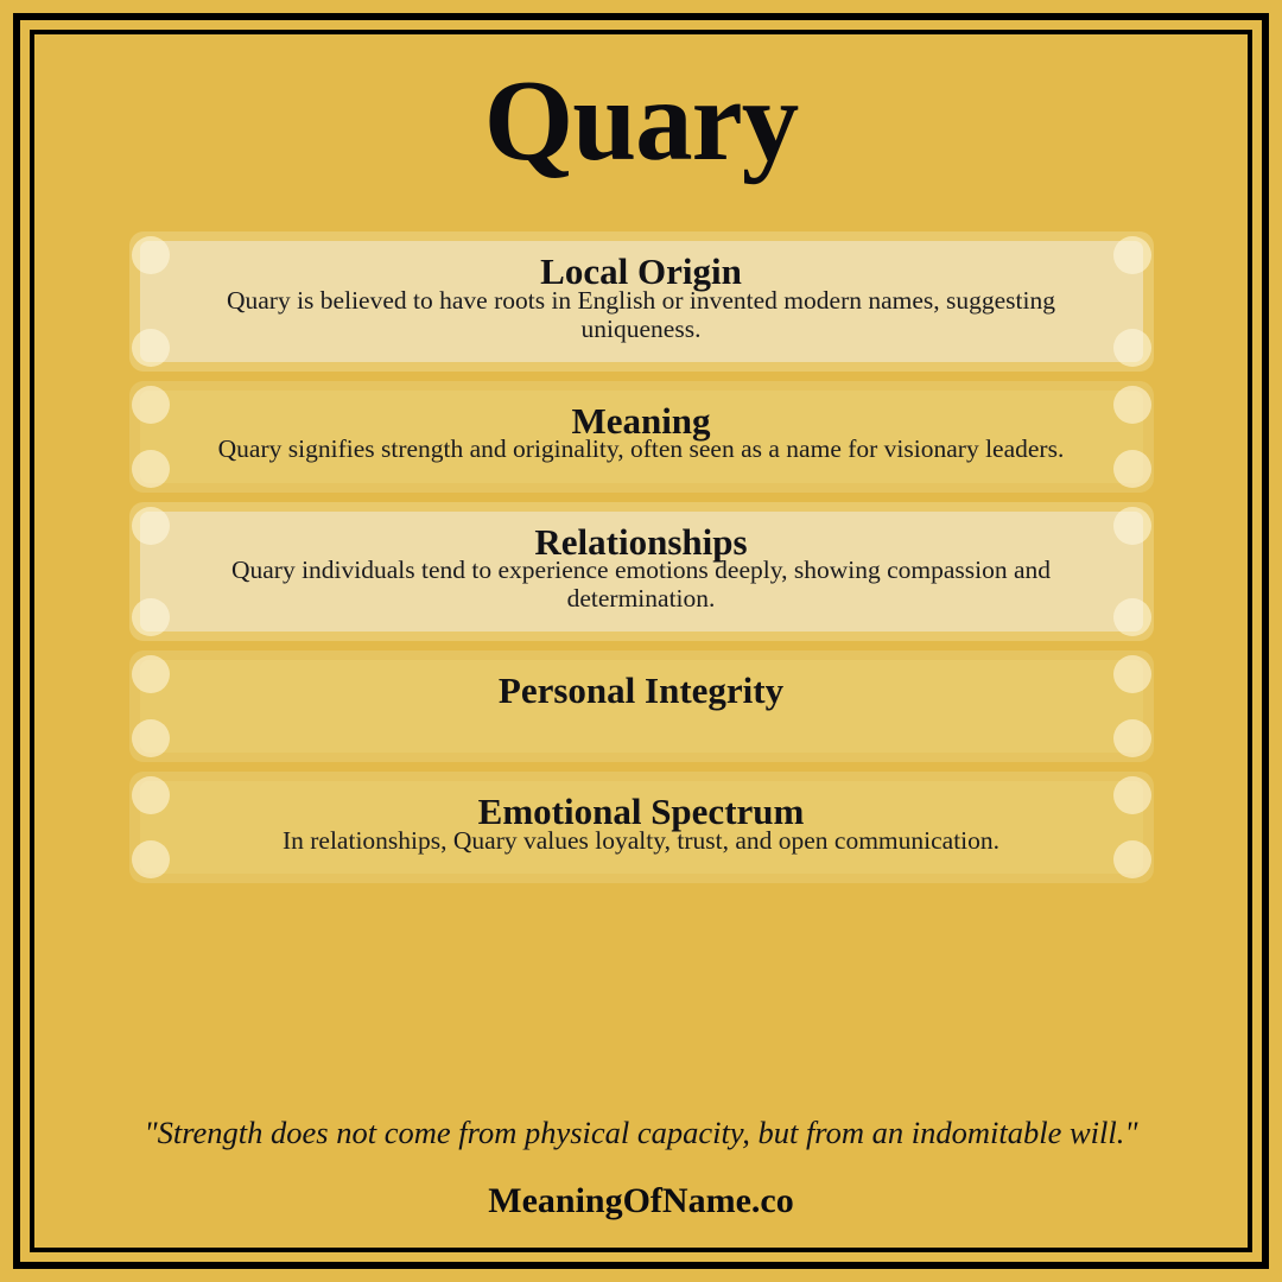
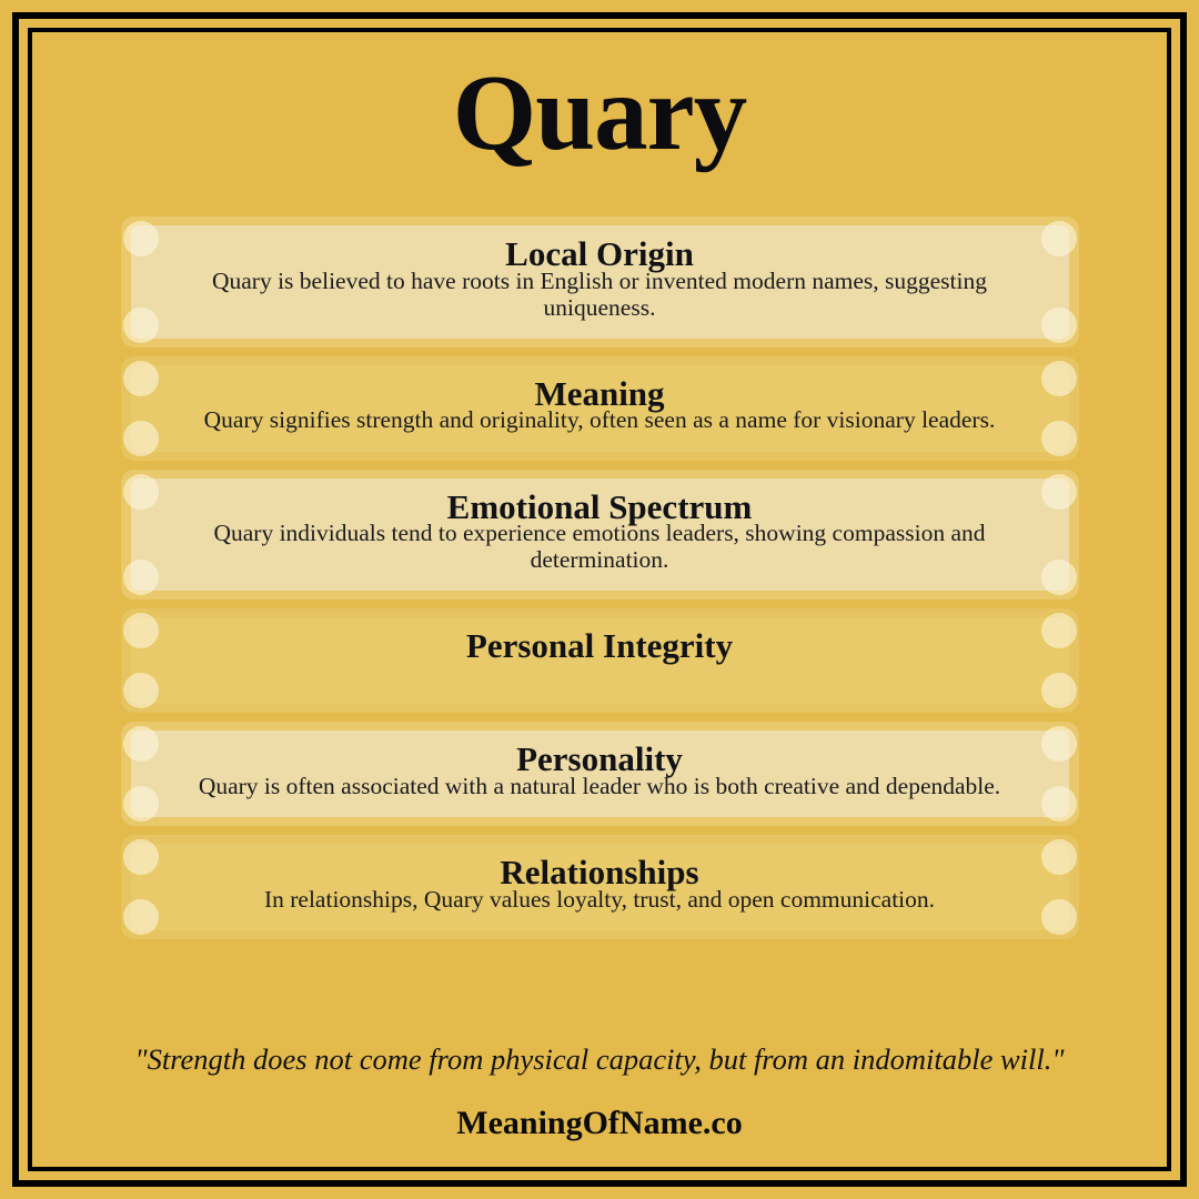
  Quary
  Local Origin
  Quary is believed to have roots in English or invented modern names, suggesting uniqueness.
  Meaning
  Quary signifies strength and originality, often seen as a name for visionary leaders.
- Relationships
+ Emotional Spectrum
- Quary individuals tend to experience emotions deeply, showing compassion and determination.
+ Quary individuals tend to experience emotions leaders, showing compassion and determination.
  Personal Integrity
+ Personality
+ Quary is often associated with a natural leader who is both creative and dependable.
- Emotional Spectrum
+ Relationships
  In relationships, Quary values loyalty, trust, and open communication.
  "Strength does not come from physical capacity, but from an indomitable will."
  MeaningOfName.co
